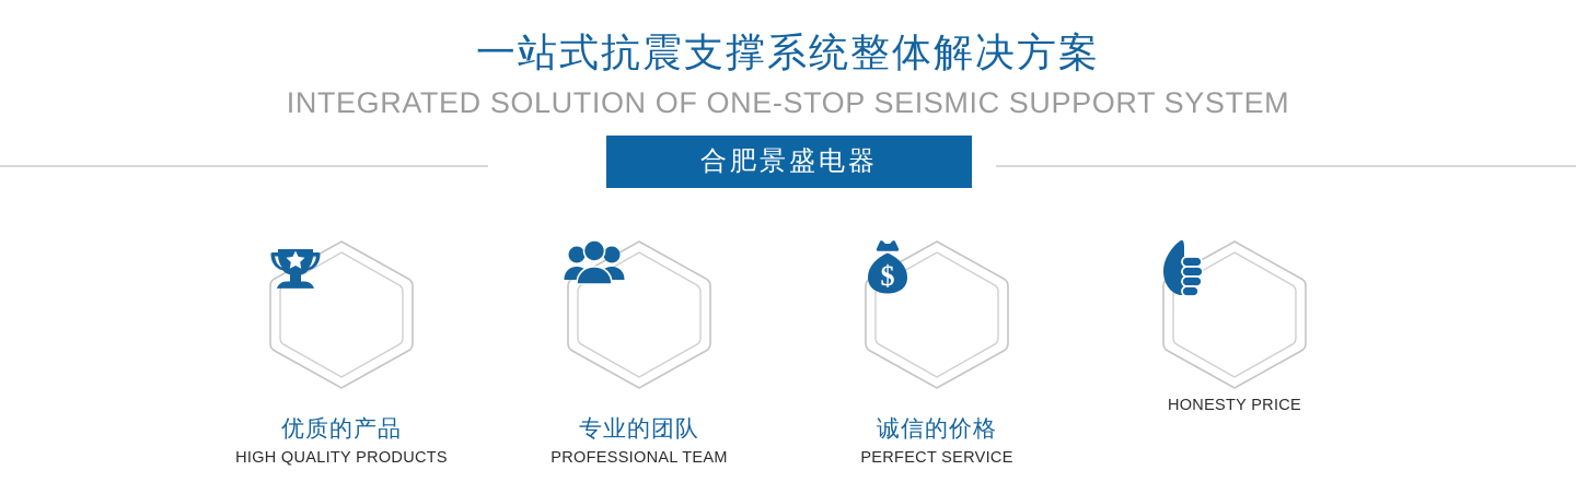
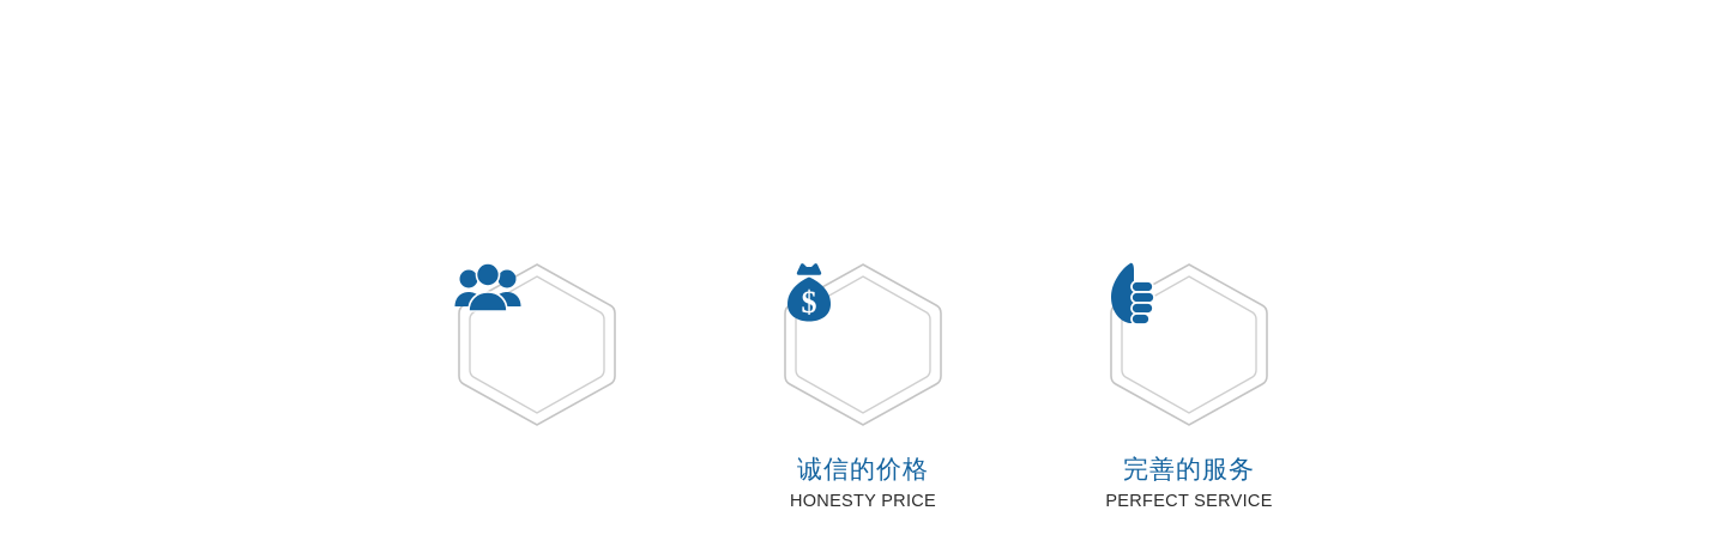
- 一站式抗震支撑系统整体解决方案
- INTEGRATED SOLUTION OF ONE-STOP SEISMIC SUPPORT SYSTEM
- 合肥景盛电器
- 优质的产品
- HIGH QUALITY PRODUCTS
- 专业的团队
- PROFESSIONAL TEAM
  $
  诚信的价格
- PERFECT SERVICE
+ HONESTY PRICE
+ 完善的服务
- HONESTY PRICE
+ PERFECT SERVICE
